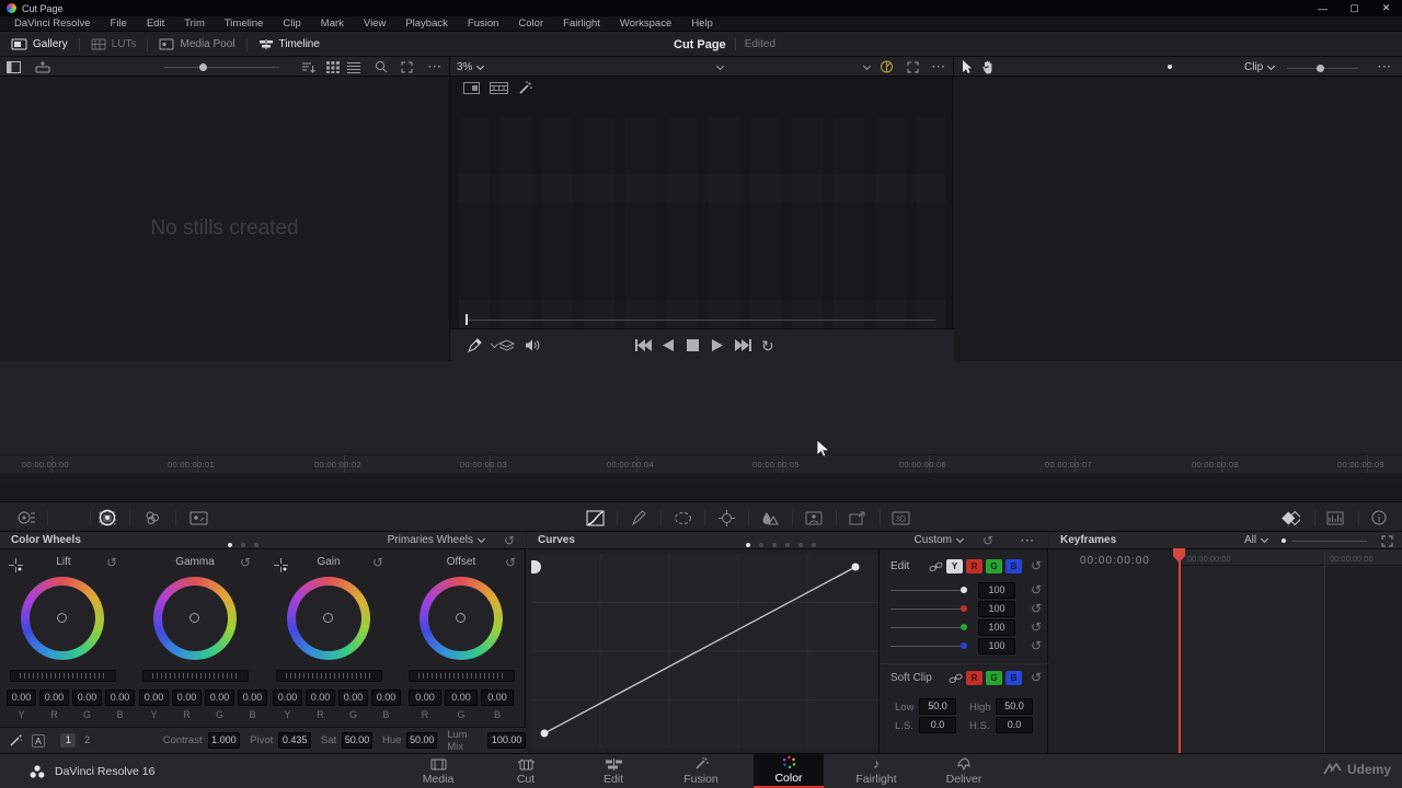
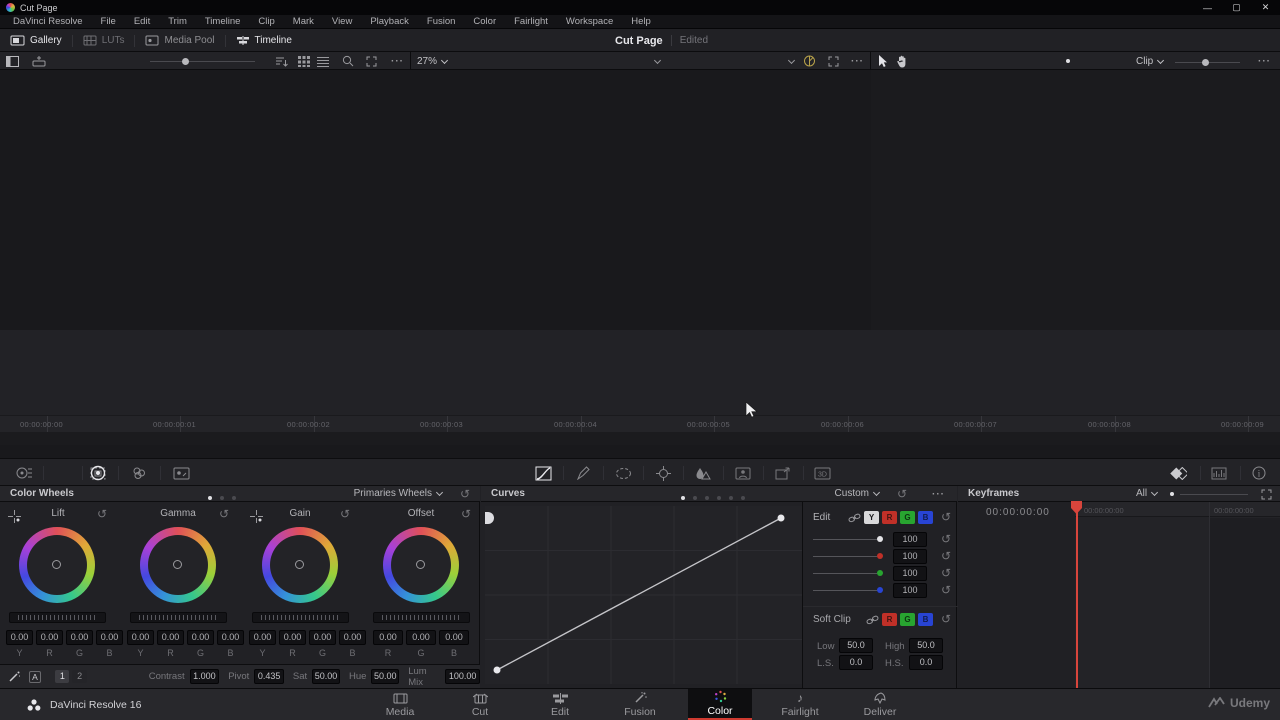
  Cut Page
  —
  ▢
  ✕
  DaVinci Resolve
  File
  Edit
  Trim
  Timeline
  Clip
  Mark
  View
  Playback
  Fusion
  Color
  Fairlight
  Workspace
  Help
  Gallery
  LUTs
  Media Pool
  Timeline
  Cut Page
  Edited
  ···
- 3%
+ 27%
  ···
  Clip
  ···
- No stills created
- ↻
  00:00:00:00
  00:00:00:01
  00:00:00:02
  00:00:00:03
  00:00:00:04
  00:00:00:05
  00:00:00:06
  00:00:00:07
  00:00:00:08
  00:00:00:09
  i
  Color Wheels
  Primaries Wheels
  ↺
  Lift
  ↺
  Gamma
  ↺
  Gain
  ↺
  Offset
  ↺
  0.00
  0.00
  0.00
  0.00
  Y
  R
  G
  B
  0.00
  0.00
  0.00
  0.00
  Y
  R
  G
  B
  0.00
  0.00
  0.00
  0.00
  Y
  R
  G
  B
  0.00
  0.00
  0.00
  R
  G
  B
  A
  1
  2
  Contrast
  1.000
  Pivot
  0.435
  Sat
  50.00
  Hue
  50.00
  Lum Mix
  100.00
  Curves
  Custom
  ↺
  ···
  Edit
  Y
  R
  G
  B
  ↺
  100
  ↺
  100
  ↺
  100
  ↺
  100
  ↺
  Soft Clip
  R
  G
  B
  ↺
  Low
  50.0
  High
  50.0
  L.S.
  0.0
  H.S.
  0.0
  Keyframes
  All
  00:00:00:00
  00:00:00:00
  00:00:00:00
  DaVinci Resolve 16
  Media
  Cut
  Edit
  Fusion
  Color
  ♪
  Fairlight
  Deliver
  Udemy
